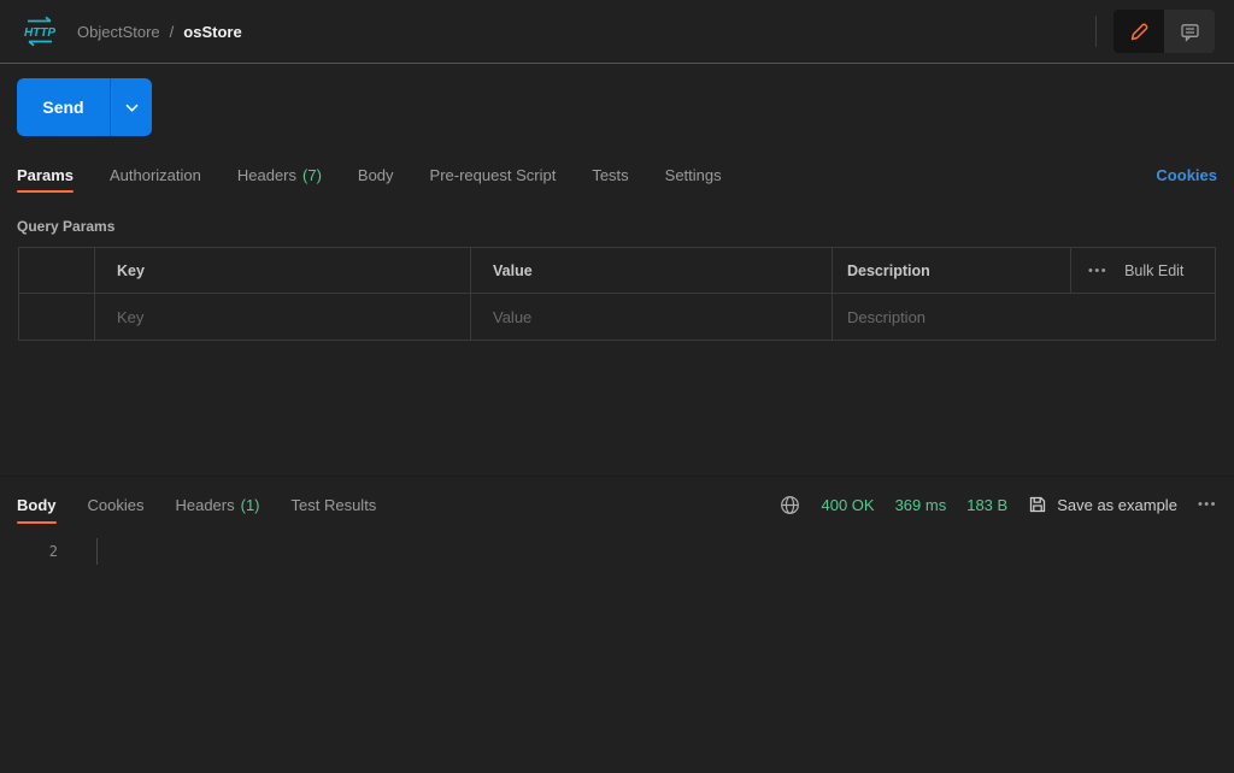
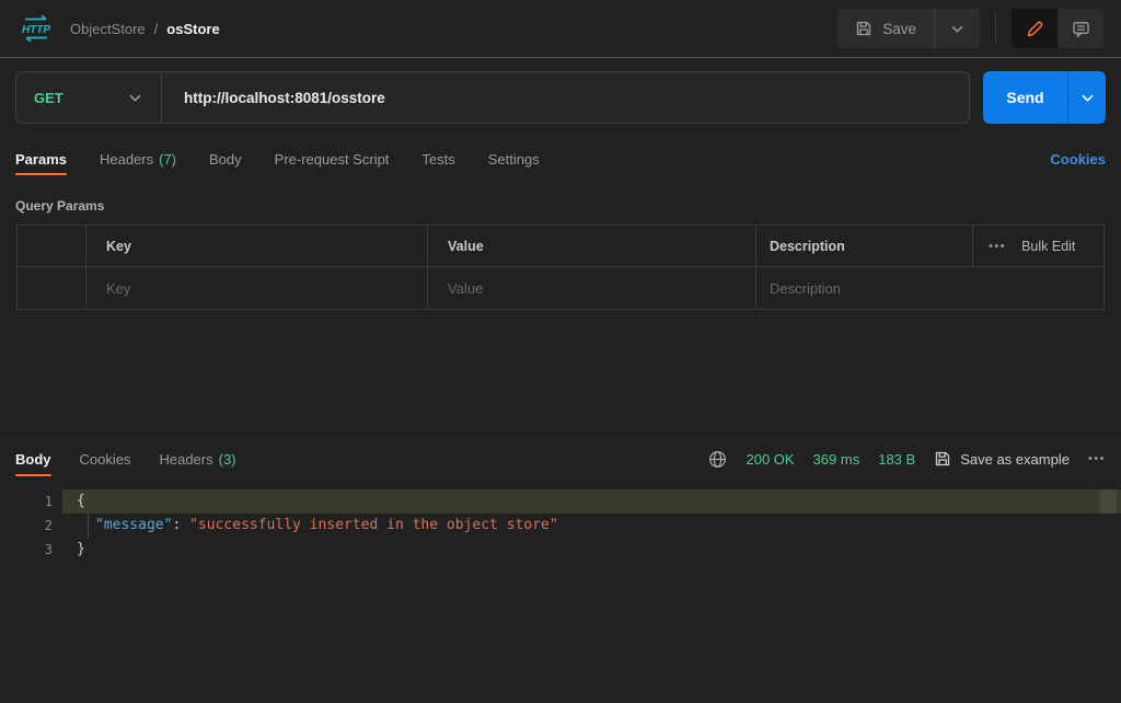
  HTTP
  ObjectStore
  /
  osStore
+ Save
+ GET
+ http://localhost:8081/osstore
  Send
  Params
- Authorization
  Headers
  (7)
  Body
  Pre-request Script
  Tests
  Settings
  Cookies
  Query Params
  Key
  Value
  Description
  •••
  Bulk Edit
  Key
  Value
  Description
  Body
  Cookies
  Headers
- (1)
+ (3)
- Test Results
- 400 OK
+ 200 OK
  369 ms
  183 B
  Save as example
  •••
+ 1
+ {
  2
+ "message": "successfully inserted in the object store"
+ 3
+ }
